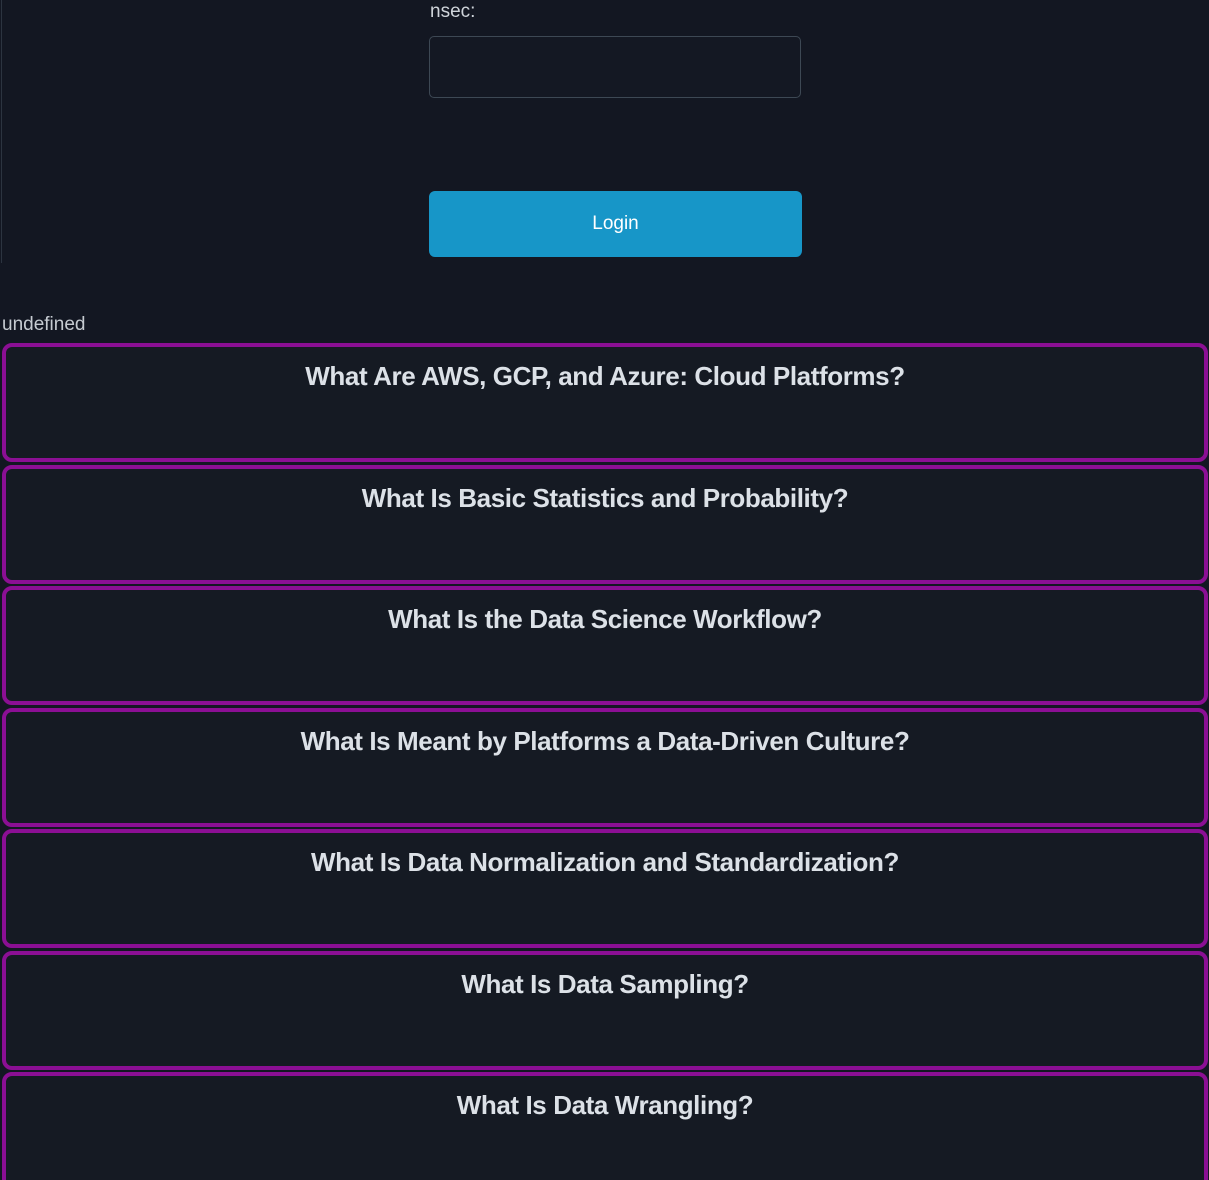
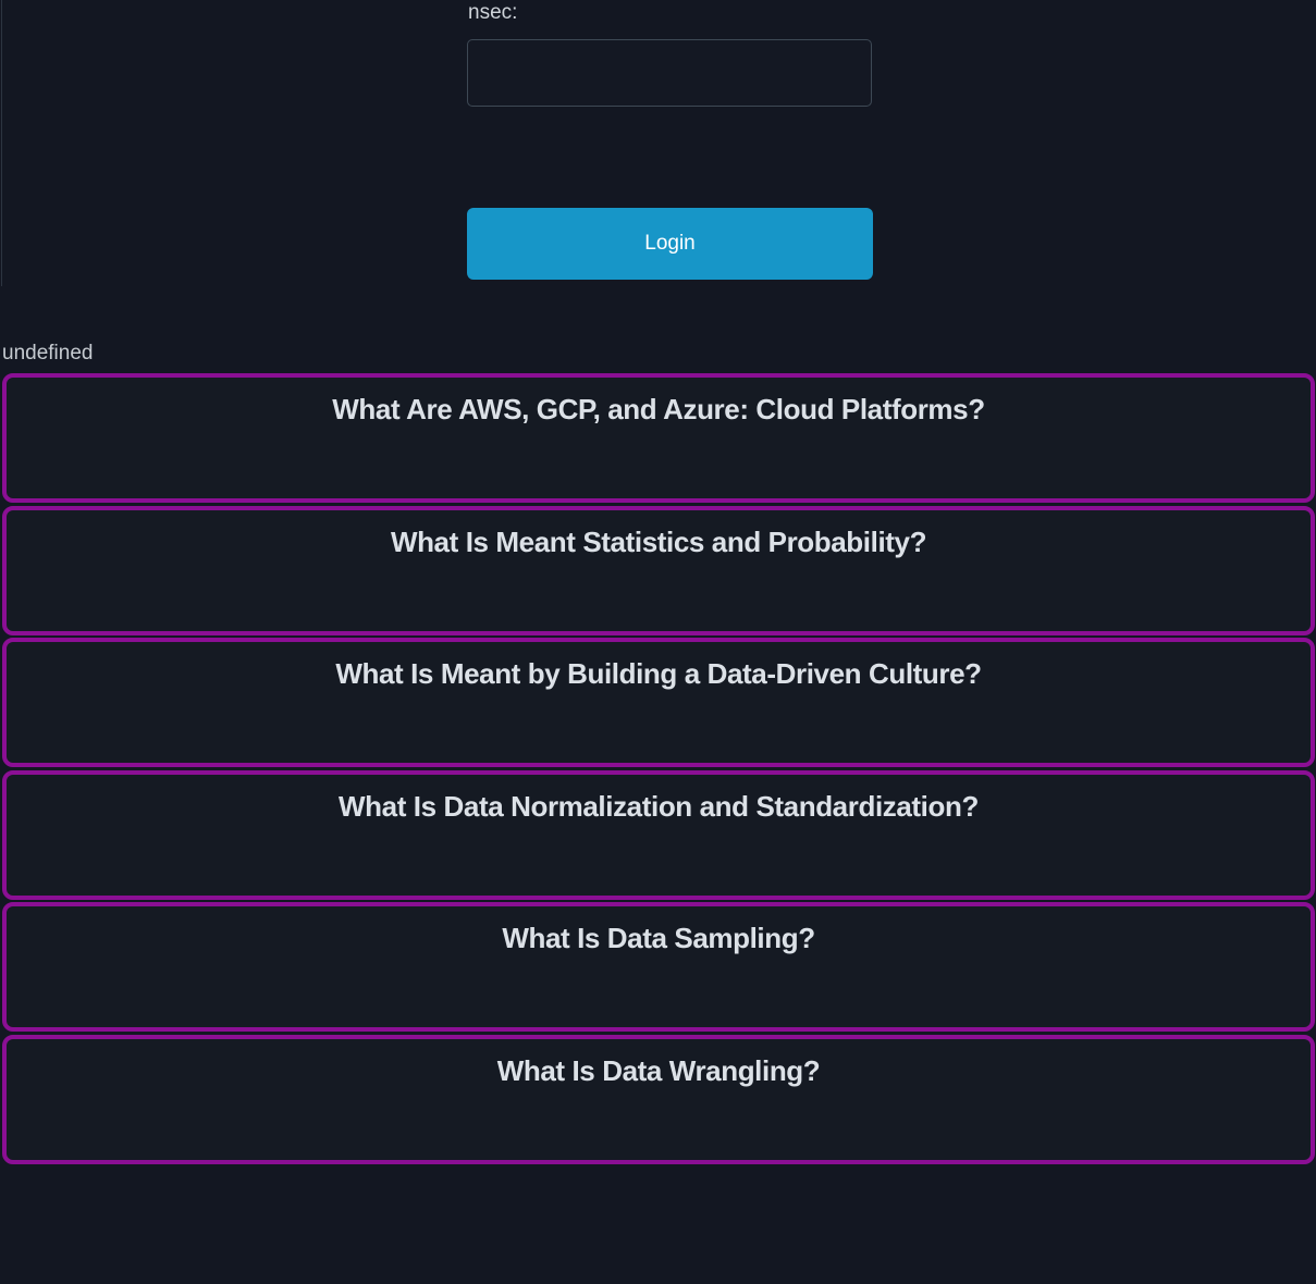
  nsec:
  Login
  undefined
  What Are AWS, GCP, and Azure: Cloud Platforms?
- What Is Basic Statistics and Probability?
+ What Is Meant Statistics and Probability?
- What Is the Data Science Workflow?
- What Is Meant by Platforms a Data-Driven Culture?
+ What Is Meant by Building a Data-Driven Culture?
  What Is Data Normalization and Standardization?
  What Is Data Sampling?
  What Is Data Wrangling?
